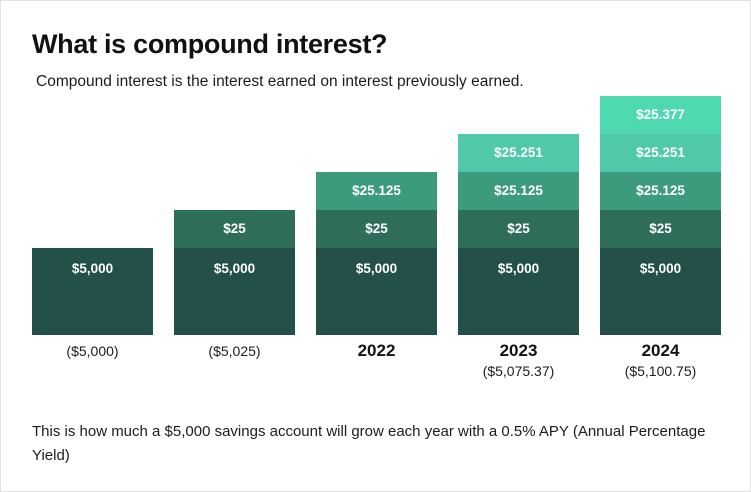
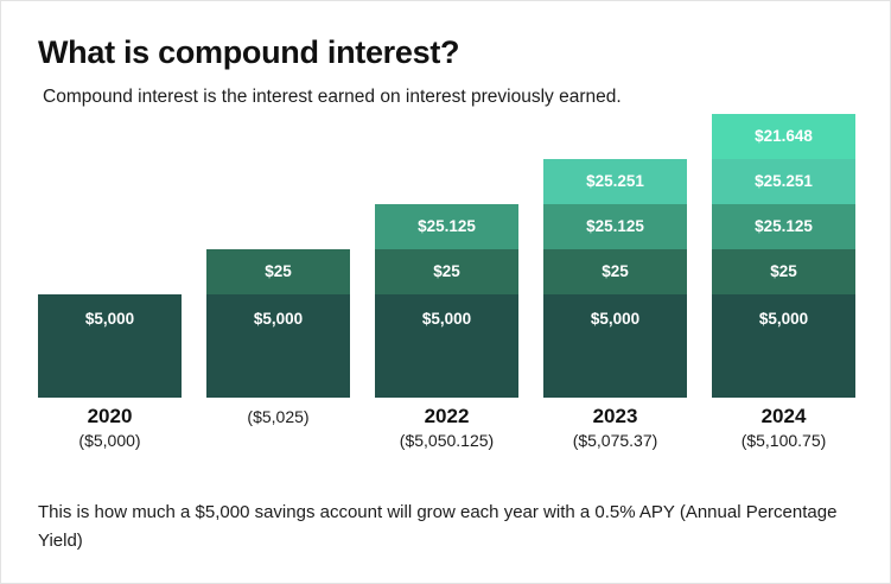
  What is compound interest?
  Compound interest is the interest earned on interest previously earned.
  $5,000
  $25
  $5,000
  $25.125
  $25
  $5,000
  $25.251
  $25.125
  $25
  $5,000
- $25.377
+ $21.648
  $25.251
  $25.125
  $25
  $5,000
+ 2020
  ($5,000)
  ($5,025)
  2022
+ ($5,050.125)
  2023
  ($5,075.37)
  2024
  ($5,100.75)
  This is how much a $5,000 savings account will grow each year with a 0.5% APY (Annual Percentage Yield)
